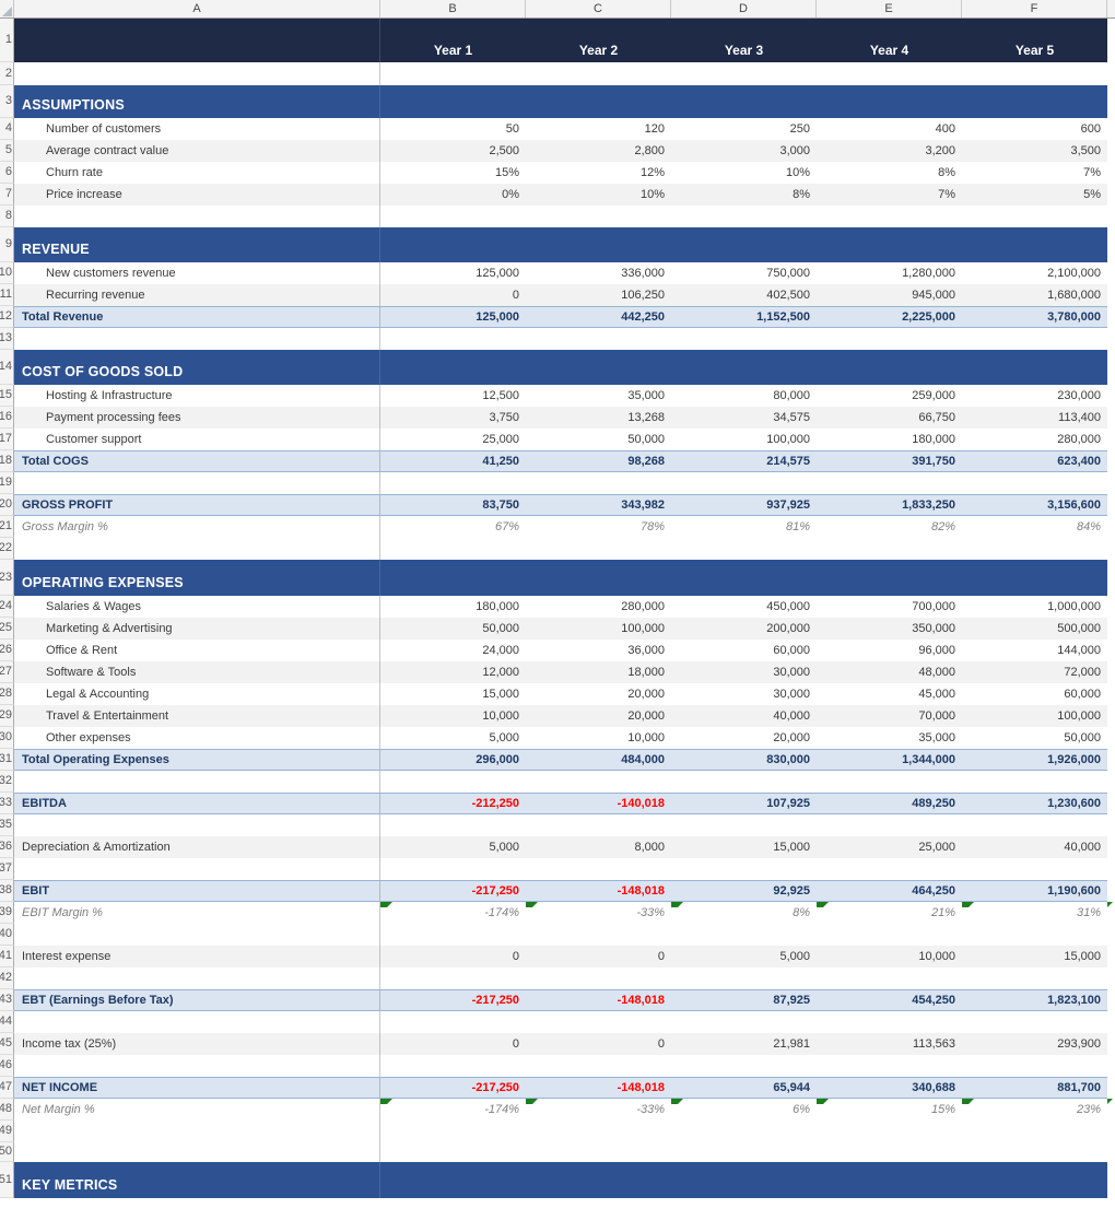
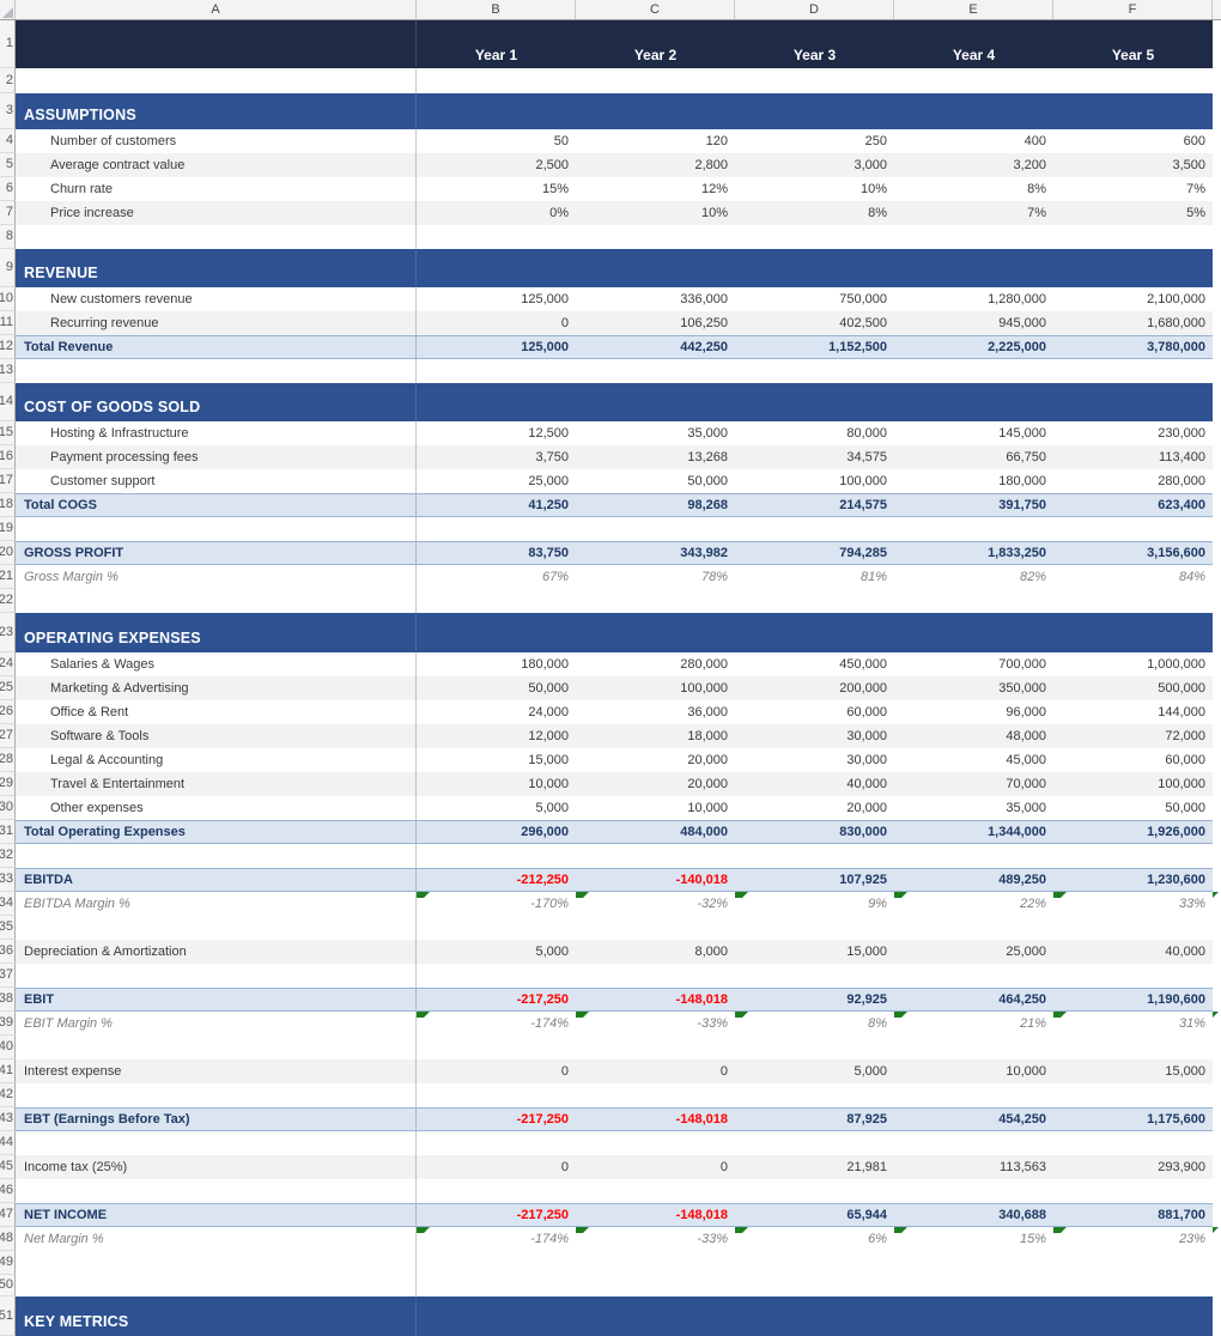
  A
  B
  C
  D
  E
  F
  1
  Year 1
  Year 2
  Year 3
  Year 4
  Year 5
  2
  3
  ASSUMPTIONS
  4
  Number of customers
  50
  120
  250
  400
  600
  5
  Average contract value
  2,500
  2,800
  3,000
  3,200
  3,500
  6
  Churn rate
  15%
  12%
  10%
  8%
  7%
  7
  Price increase
  0%
  10%
  8%
  7%
  5%
  8
  9
  REVENUE
  10
  New customers revenue
  125,000
  336,000
  750,000
  1,280,000
  2,100,000
  11
  Recurring revenue
  0
  106,250
  402,500
  945,000
  1,680,000
  12
  Total Revenue
  125,000
  442,250
  1,152,500
  2,225,000
  3,780,000
  13
  14
  COST OF GOODS SOLD
  15
  Hosting & Infrastructure
  12,500
  35,000
  80,000
- 259,000
+ 145,000
  230,000
  16
  Payment processing fees
  3,750
  13,268
  34,575
  66,750
  113,400
  17
  Customer support
  25,000
  50,000
  100,000
  180,000
  280,000
  18
  Total COGS
  41,250
  98,268
  214,575
  391,750
  623,400
  19
  20
  GROSS PROFIT
  83,750
  343,982
- 937,925
+ 794,285
  1,833,250
  3,156,600
  21
  Gross Margin %
  67%
  78%
  81%
  82%
  84%
  22
  23
  OPERATING EXPENSES
  24
  Salaries & Wages
  180,000
  280,000
  450,000
  700,000
  1,000,000
  25
  Marketing & Advertising
  50,000
  100,000
  200,000
  350,000
  500,000
  26
  Office & Rent
  24,000
  36,000
  60,000
  96,000
  144,000
  27
  Software & Tools
  12,000
  18,000
  30,000
  48,000
  72,000
  28
  Legal & Accounting
  15,000
  20,000
  30,000
  45,000
  60,000
  29
  Travel & Entertainment
  10,000
  20,000
  40,000
  70,000
  100,000
  30
  Other expenses
  5,000
  10,000
  20,000
  35,000
  50,000
  31
  Total Operating Expenses
  296,000
  484,000
  830,000
  1,344,000
  1,926,000
  32
  33
  EBITDA
  -212,250
  -140,018
  107,925
  489,250
  1,230,600
+ 34
+ EBITDA Margin %
+ -170%
+ -32%
+ 9%
+ 22%
+ 33%
  35
  36
  Depreciation & Amortization
  5,000
  8,000
  15,000
  25,000
  40,000
  37
  38
  EBIT
  -217,250
  -148,018
  92,925
  464,250
  1,190,600
  39
  EBIT Margin %
  -174%
  -33%
  8%
  21%
  31%
  40
  41
  Interest expense
  0
  0
  5,000
  10,000
  15,000
  42
  43
  EBT (Earnings Before Tax)
  -217,250
  -148,018
  87,925
  454,250
- 1,823,100
+ 1,175,600
  44
  45
  Income tax (25%)
  0
  0
  21,981
  113,563
  293,900
  46
  47
  NET INCOME
  -217,250
  -148,018
  65,944
  340,688
  881,700
  48
  Net Margin %
  -174%
  -33%
  6%
  15%
  23%
  49
  50
  51
  KEY METRICS
